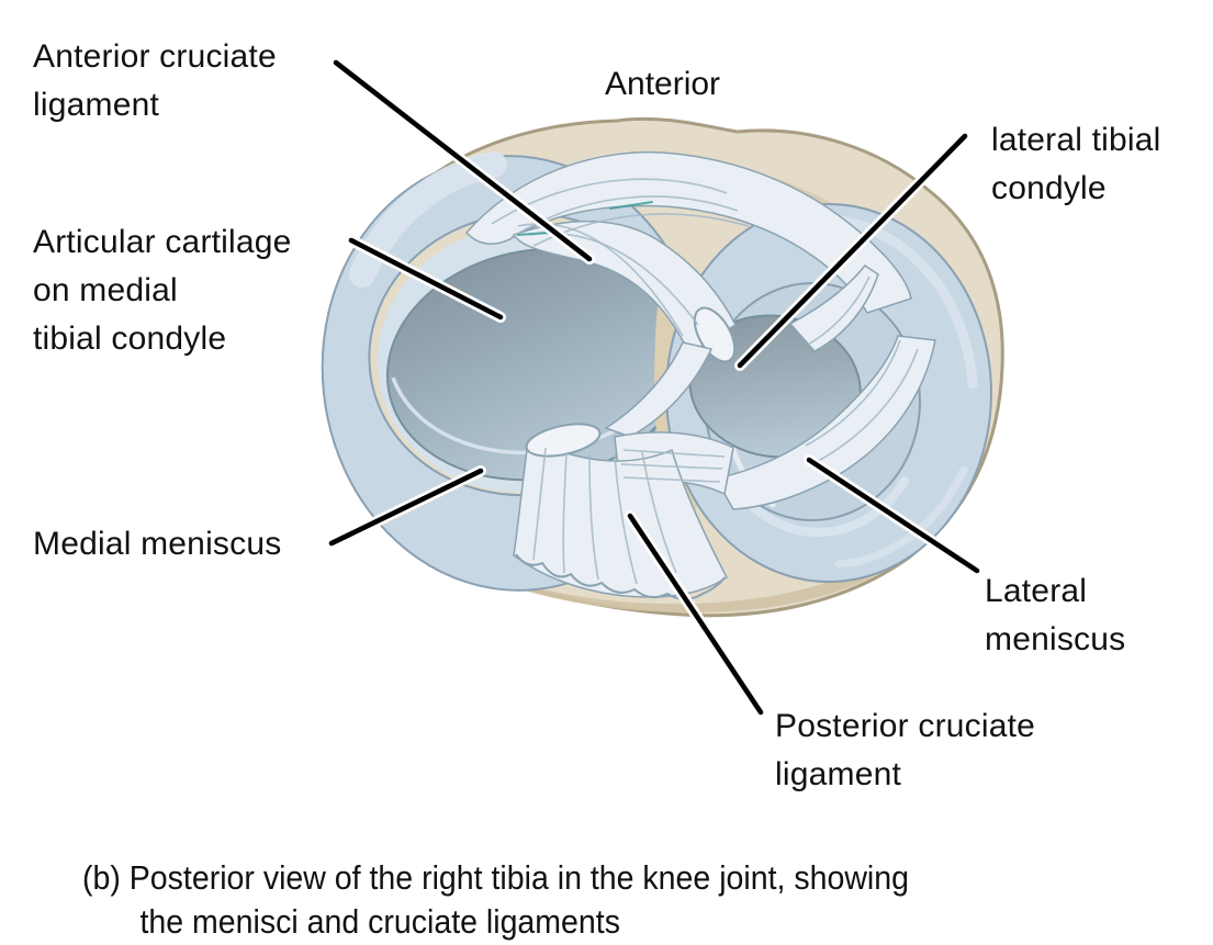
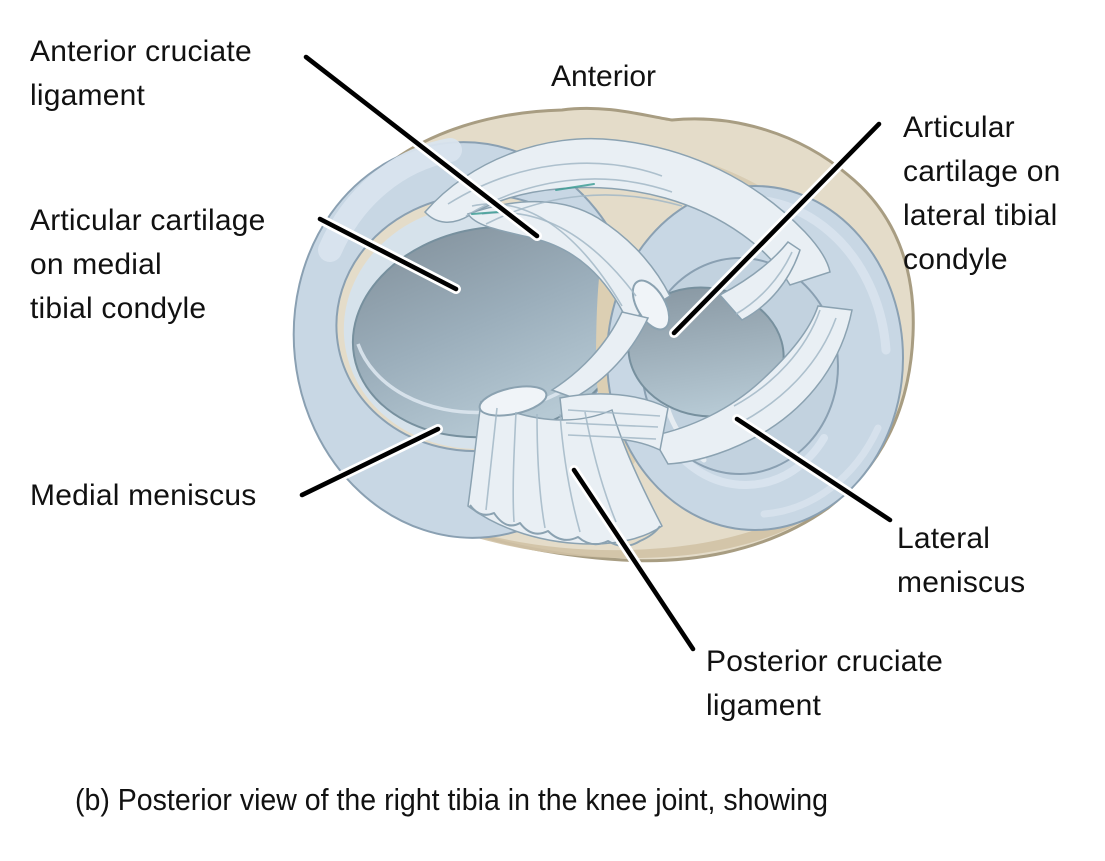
  Anterior
  Anterior cruciate
  ligament
  Articular cartilage
  on medial
  tibial condyle
+ Articular
+ cartilage on
  lateral tibial
  condyle
  Medial meniscus
  Lateral
  meniscus
  Posterior cruciate
  ligament
  (b) Posterior view of the right tibia in the knee joint, showing
- the menisci and cruciate ligaments
